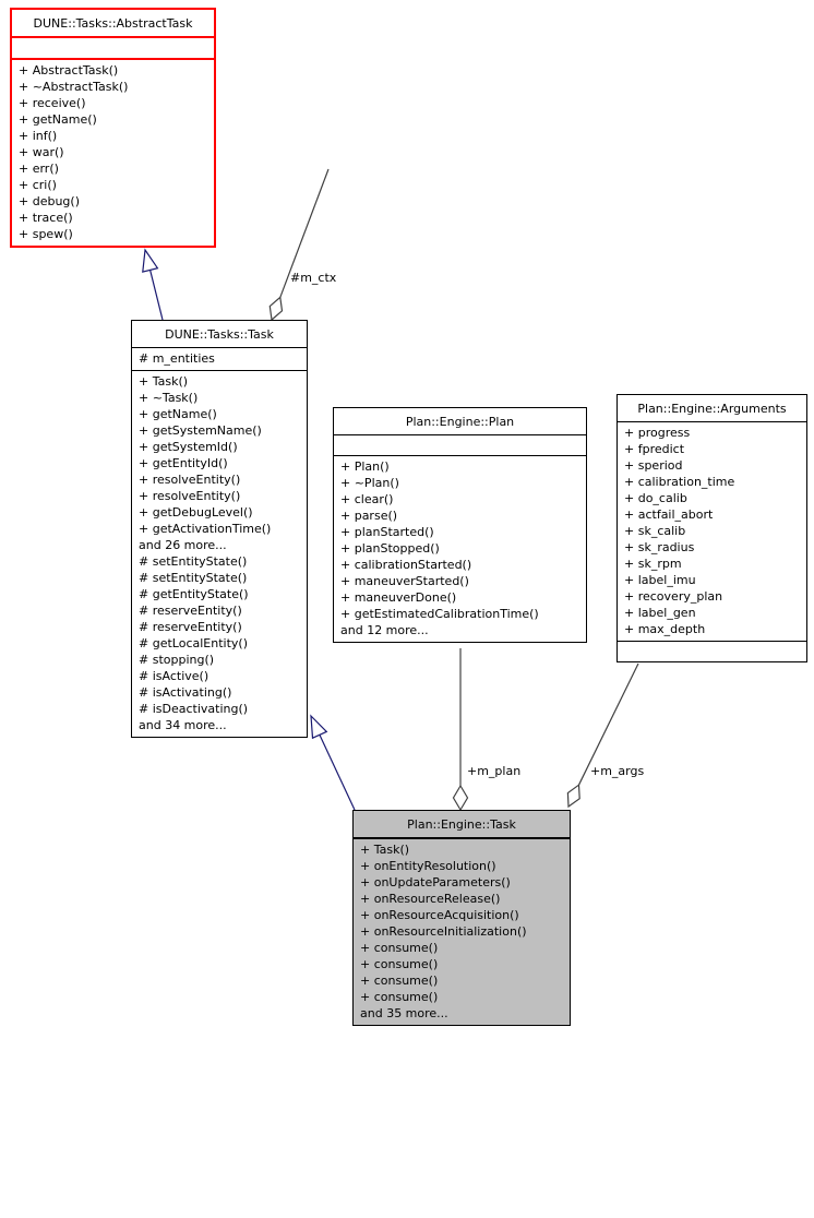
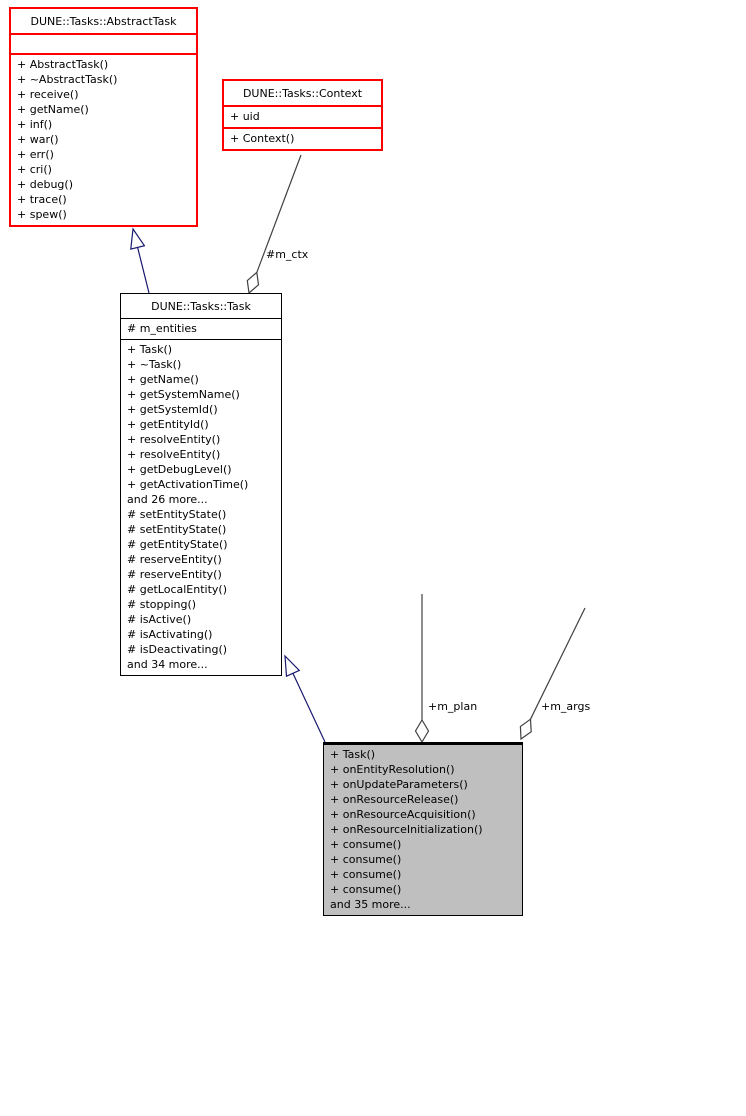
  DUNE::Tasks::AbstractTask
  + AbstractTask()
  + ~AbstractTask()
  + receive()
  + getName()
  + inf()
  + war()
  + err()
  + cri()
  + debug()
  + trace()
  + spew()
+ DUNE::Tasks::Context
+ + uid
+ + Context()
  DUNE::Tasks::Task
  # m_entities
  + Task()
  + ~Task()
  + getName()
  + getSystemName()
  + getSystemId()
  + getEntityId()
  + resolveEntity()
  + resolveEntity()
  + getDebugLevel()
  + getActivationTime()
  and 26 more...
  # setEntityState()
  # setEntityState()
  # getEntityState()
  # reserveEntity()
  # reserveEntity()
  # getLocalEntity()
  # stopping()
  # isActive()
  # isActivating()
  # isDeactivating()
  and 34 more...
- Plan::Engine::Plan
- + Plan()
- + ~Plan()
- + clear()
- + parse()
- + planStarted()
- + planStopped()
- + calibrationStarted()
- + maneuverStarted()
- + maneuverDone()
- + getEstimatedCalibrationTime()
- and 12 more...
- Plan::Engine::Arguments
- + progress
- + fpredict
- + speriod
- + calibration_time
- + do_calib
- + actfail_abort
- + sk_calib
- + sk_radius
- + sk_rpm
- + label_imu
- + recovery_plan
- + label_gen
- + max_depth
- Plan::Engine::Task
  + Task()
  + onEntityResolution()
  + onUpdateParameters()
  + onResourceRelease()
  + onResourceAcquisition()
  + onResourceInitialization()
  + consume()
  + consume()
  + consume()
  + consume()
  and 35 more...
  #m_ctx
  +m_plan
  +m_args
